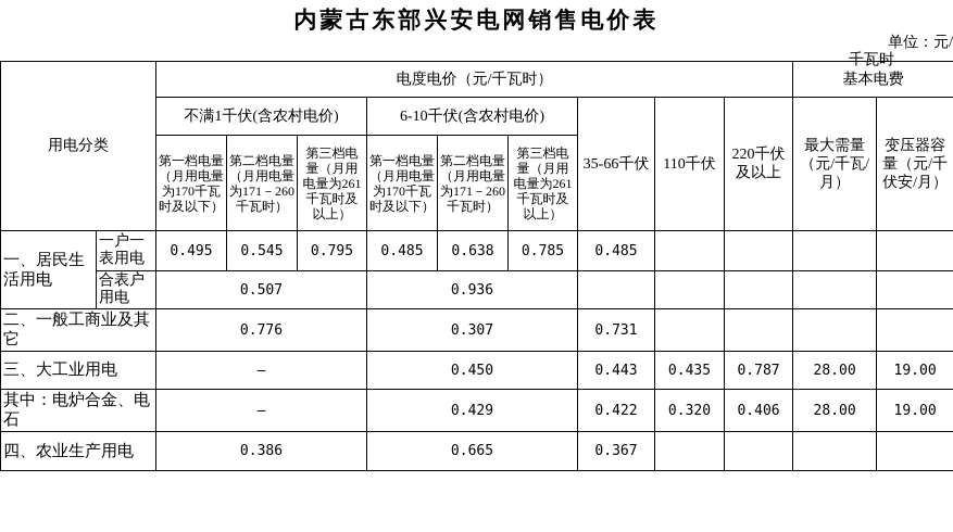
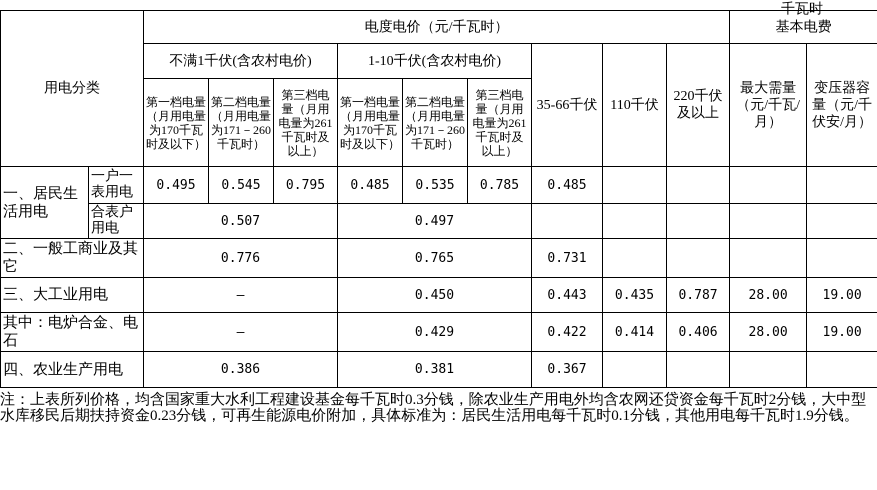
- 内蒙古东部兴安电网销售电价表
- 单位：元/
  千瓦时
  用电分类	电度电价（元/千瓦时）	基本电费
- 不满1千伏(含农村电价)	6-10千伏(含农村电价)	35-66千伏	110千伏	220千伏及以上	最大需量（元/千瓦/月）	变压器容量（元/千伏安/月）
+ 不满1千伏(含农村电价)	1-10千伏(含农村电价)	35-66千伏	110千伏	220千伏及以上	最大需量（元/千瓦/月）	变压器容量（元/千伏安/月）
  第一档电量（月用电量为170千瓦时及以下）	第二档电量（月用电量为171－260千瓦时）	第三档电量（月用电量为261千瓦时及以上）	第一档电量（月用电量为170千瓦时及以下）	第二档电量（月用电量为171－260千瓦时）	第三档电量（月用电量为261千瓦时及以上）
- 一、居民生活用电	一户一表用电	0.495	0.545	0.795	0.485	0.638	0.785	0.485
+ 一、居民生活用电	一户一表用电	0.495	0.545	0.795	0.485	0.535	0.785	0.485
- 合表户用电	0.507	0.936
+ 合表户用电	0.507	0.497
- 二、一般工商业及其它	0.776	0.307	0.731
+ 二、一般工商业及其它	0.776	0.765	0.731
  三、大工业用电	–	0.450	0.443	0.435	0.787	28.00	19.00
- 其中：电炉合金、电石	–	0.429	0.422	0.320	0.406	28.00	19.00
+ 其中：电炉合金、电石	–	0.429	0.422	0.414	0.406	28.00	19.00
- 四、农业生产用电	0.386	0.665	0.367
+ 四、农业生产用电	0.386	0.381	0.367
+ 注：上表所列价格，均含国家重大水利工程建设基金每千瓦时0.3分钱，除农业生产用电外均含农网还贷资金每千瓦时2分钱，大中型水库移民后期扶持资金0.23分钱，可再生能源电价附加，具体标准为：居民生活用电每千瓦时0.1分钱，其他用电每千瓦时1.9分钱。
